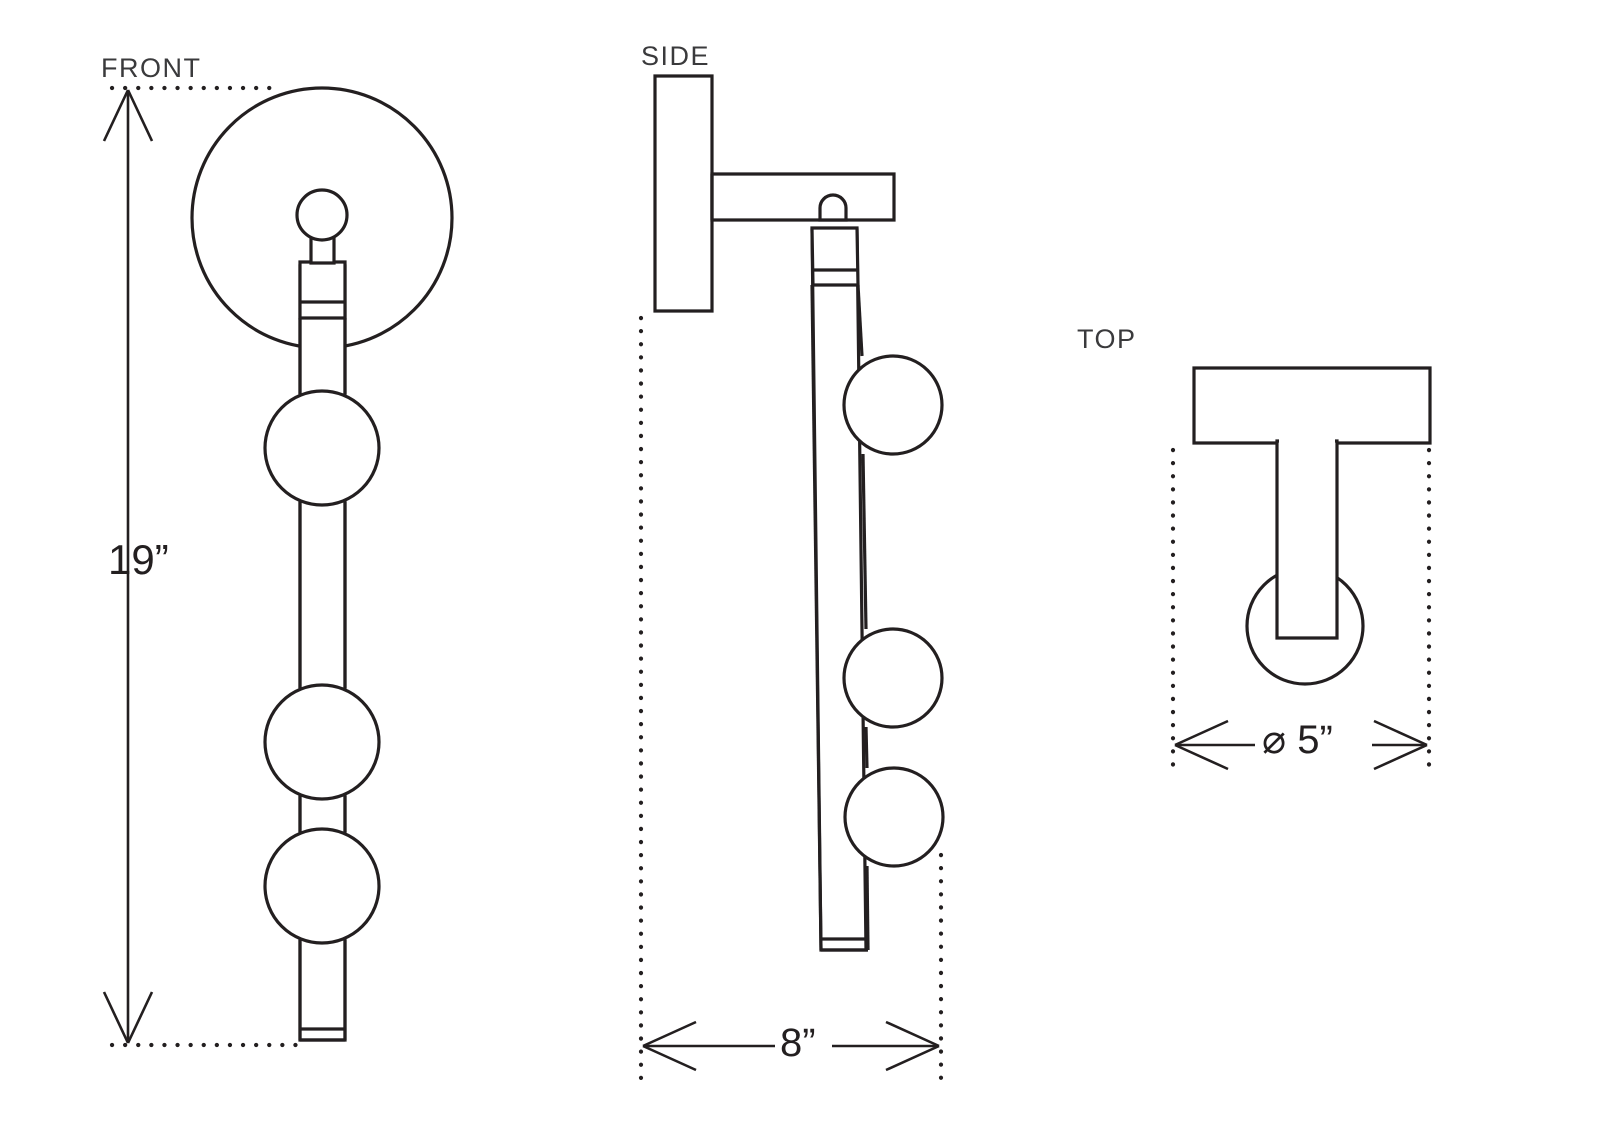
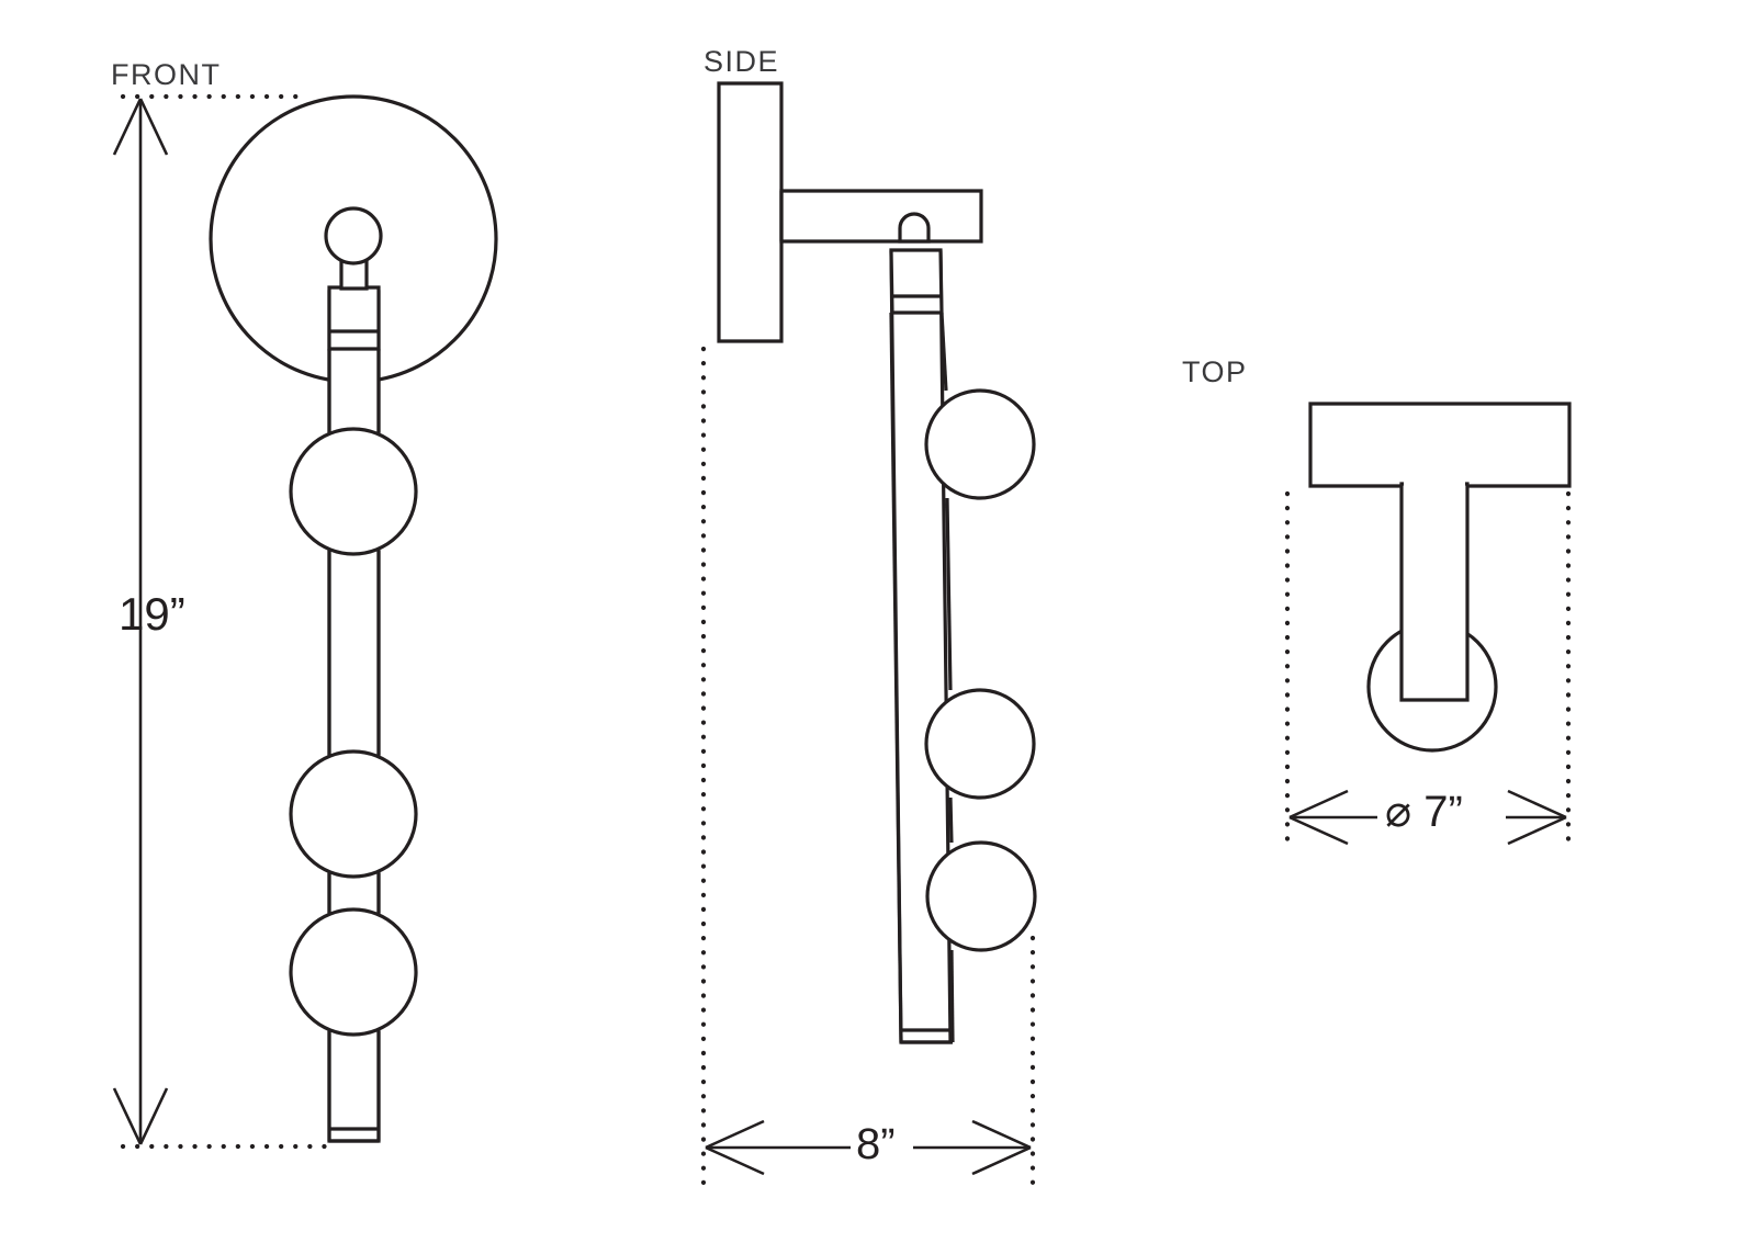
  FRONT
  SIDE
  TOP
  19”
  8”
- ⌀ 5”
+ ⌀ 7”
